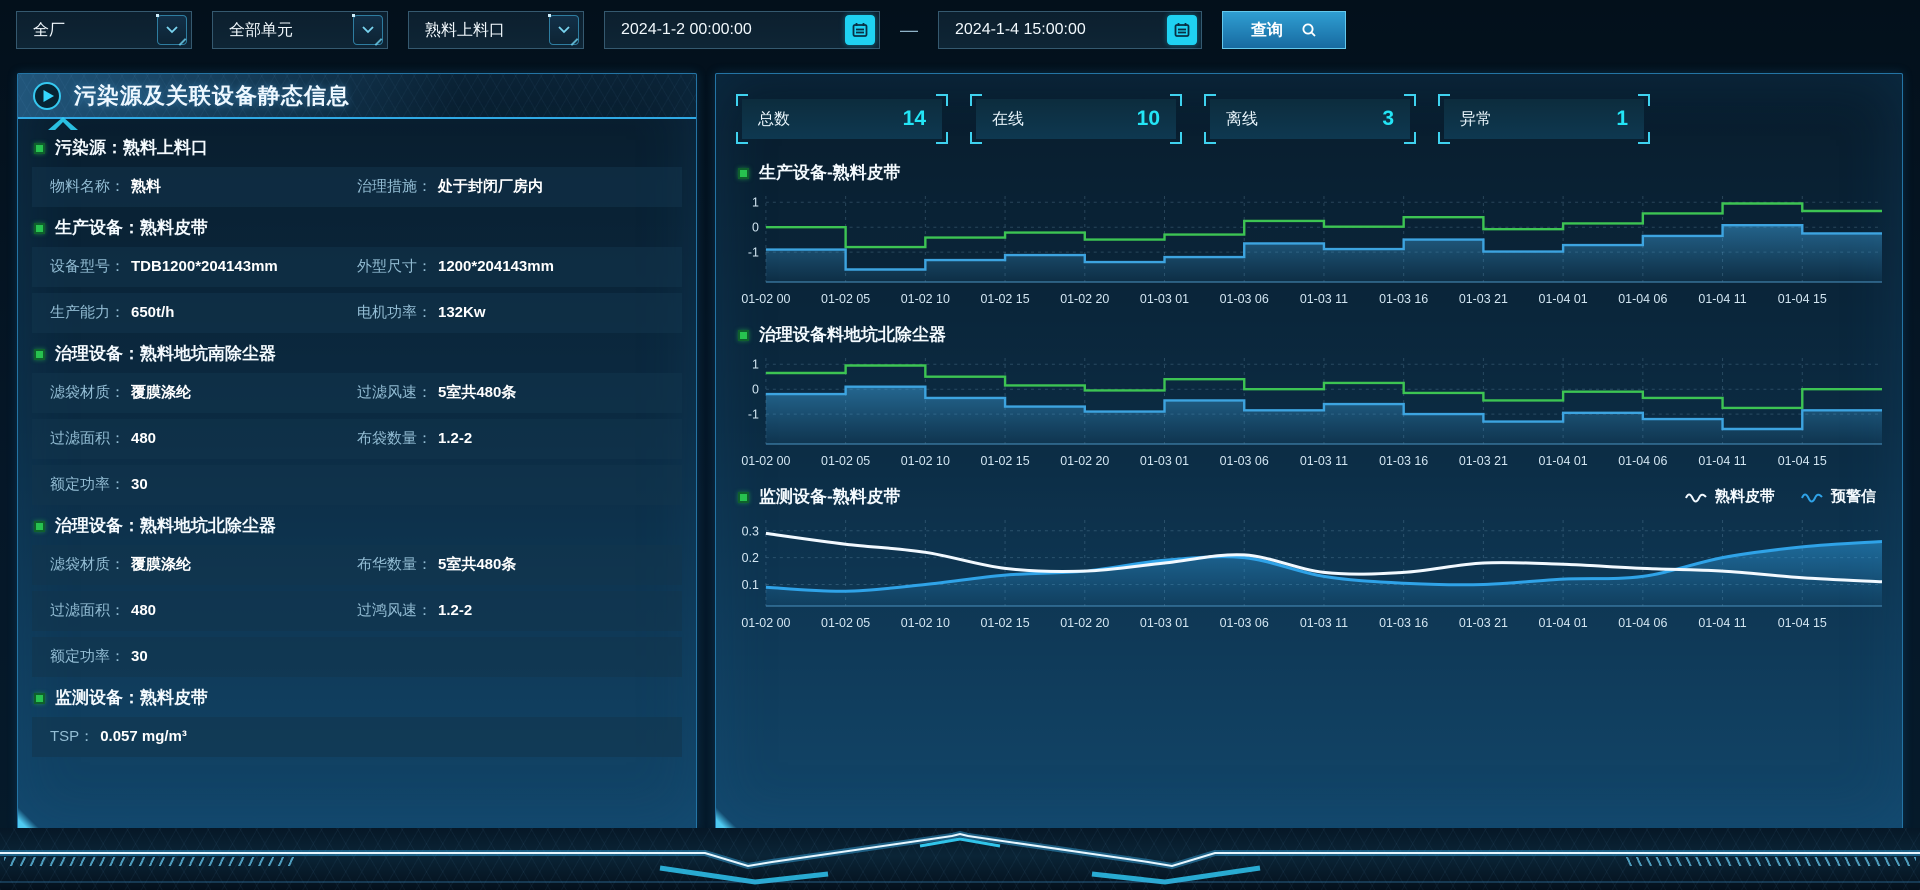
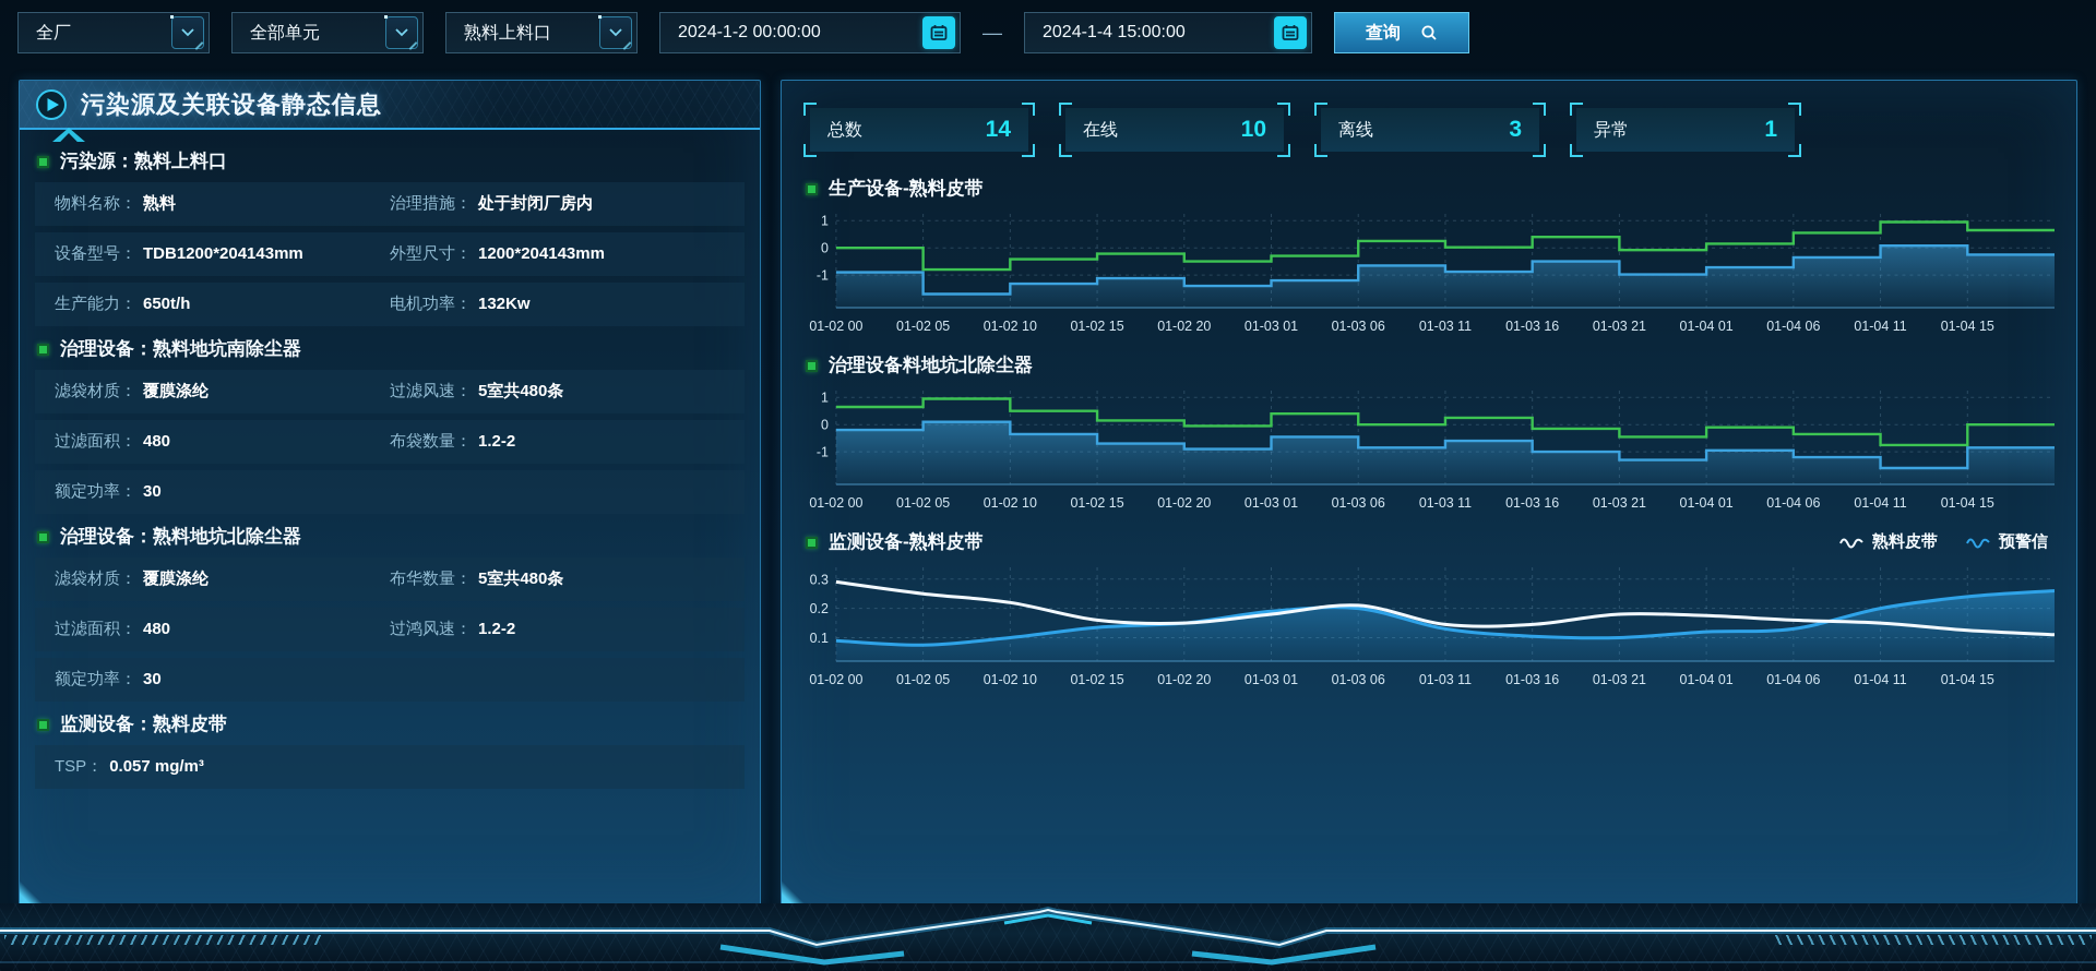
  全厂
  全部单元
  熟料上料口
  2024-1-2 00:00:00
  —
  2024-1-4 15:00:00
  查询
  污染源及关联设备静态信息
  污染源：熟料上料口
  物料名称：
  熟料
  治理措施：
  处于封闭厂房内
- 生产设备：熟料皮带
  设备型号：
  TDB1200*204143mm
  外型尺寸：
  1200*204143mm
  生产能力：
  650t/h
  电机功率：
  132Kw
  治理设备：熟料地坑南除尘器
  滤袋材质：
  覆膜涤纶
  过滤风速：
  5室共480条
  过滤面积：
  480
  布袋数量：
  1.2-2
  额定功率：
  30
  治理设备：熟料地坑北除尘器
  滤袋材质：
  覆膜涤纶
  布华数量：
  5室共480条
  过滤面积：
  480
  过鸿风速：
  1.2-2
  额定功率：
  30
  监测设备：熟料皮带
  TSP：
  0.057 mg/m³
  总数
  14
  在线
  10
  离线
  3
  异常
  1
  生产设备-熟料皮带
  1
  0
  -1
  01-02 00
  01-02 05
  01-02 10
  01-02 15
  01-02 20
  01-03 01
  01-03 06
  01-03 11
  01-03 16
  01-03 21
  01-04 01
  01-04 06
  01-04 11
  01-04 15
  治理设备料地坑北除尘器
  1
  0
  -1
  01-02 00
  01-02 05
  01-02 10
  01-02 15
  01-02 20
  01-03 01
  01-03 06
  01-03 11
  01-03 16
  01-03 21
  01-04 01
  01-04 06
  01-04 11
  01-04 15
  监测设备-熟料皮带
  熟料皮带
  预警信
  0.3
  0.2
  0.1
  01-02 00
  01-02 05
  01-02 10
  01-02 15
  01-02 20
  01-03 01
  01-03 06
  01-03 11
  01-03 16
  01-03 21
  01-04 01
  01-04 06
  01-04 11
  01-04 15
